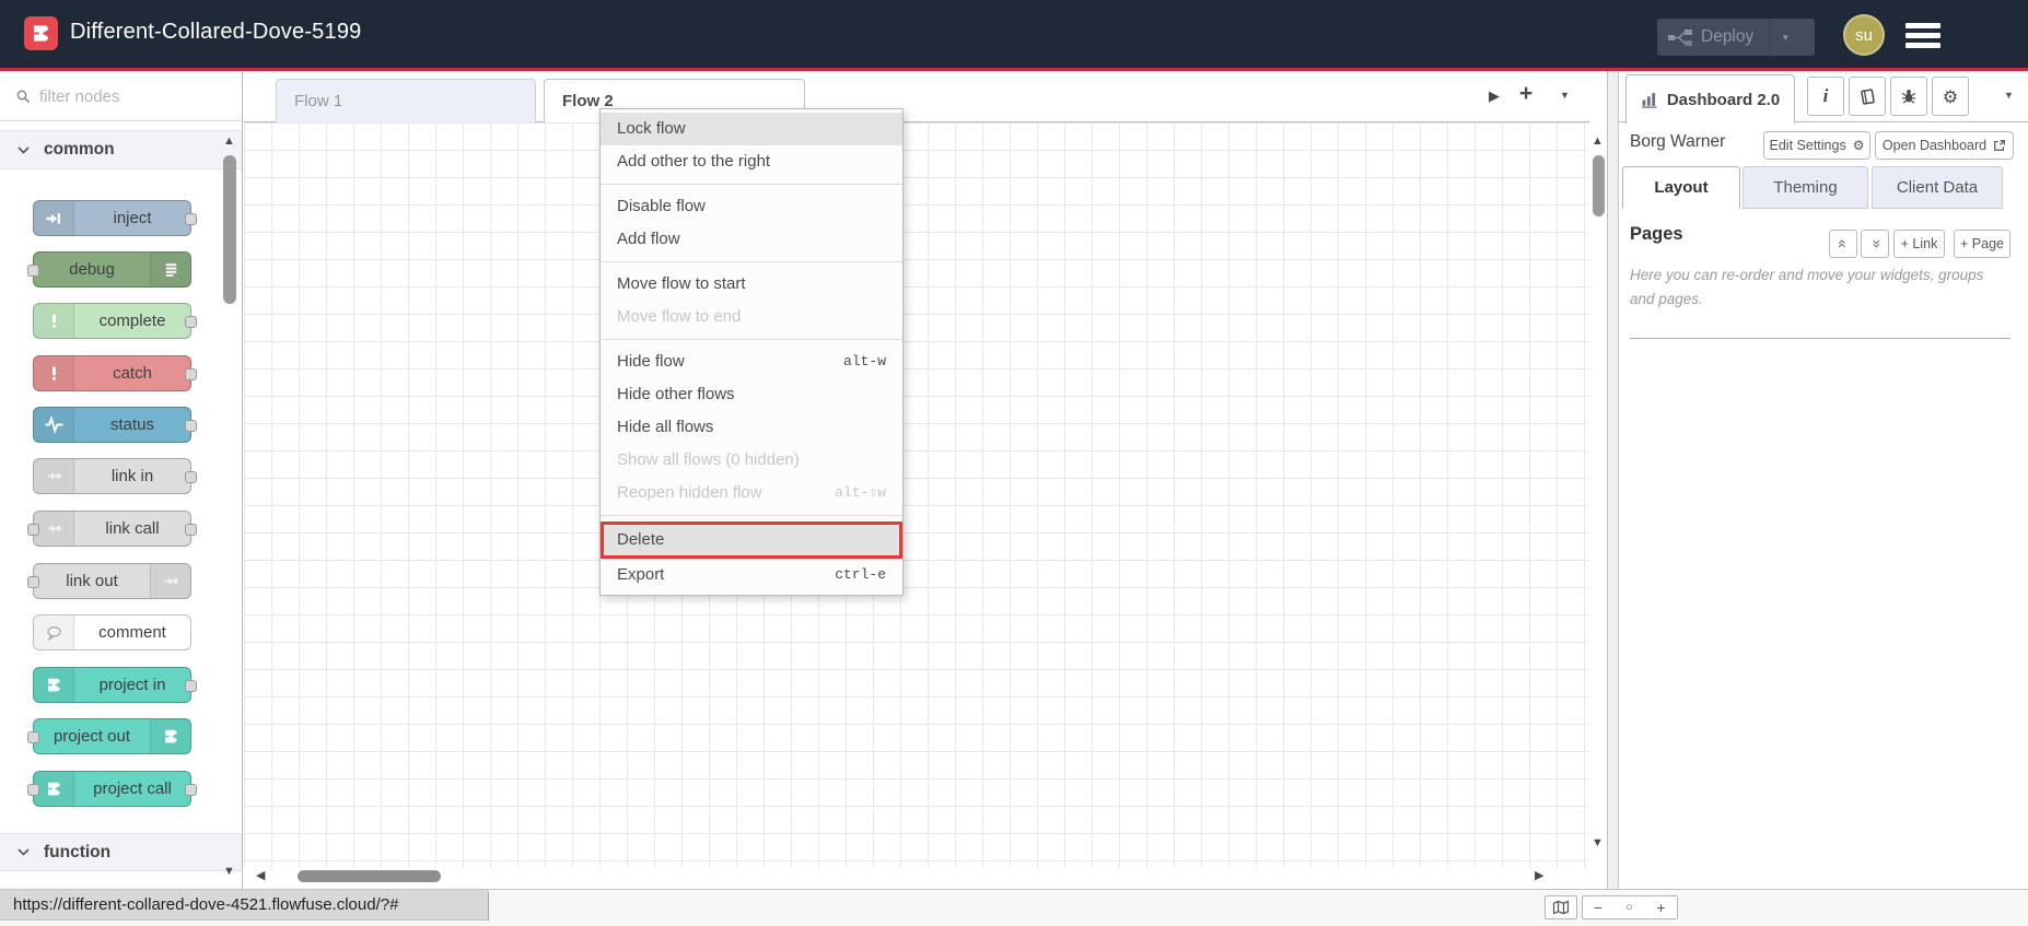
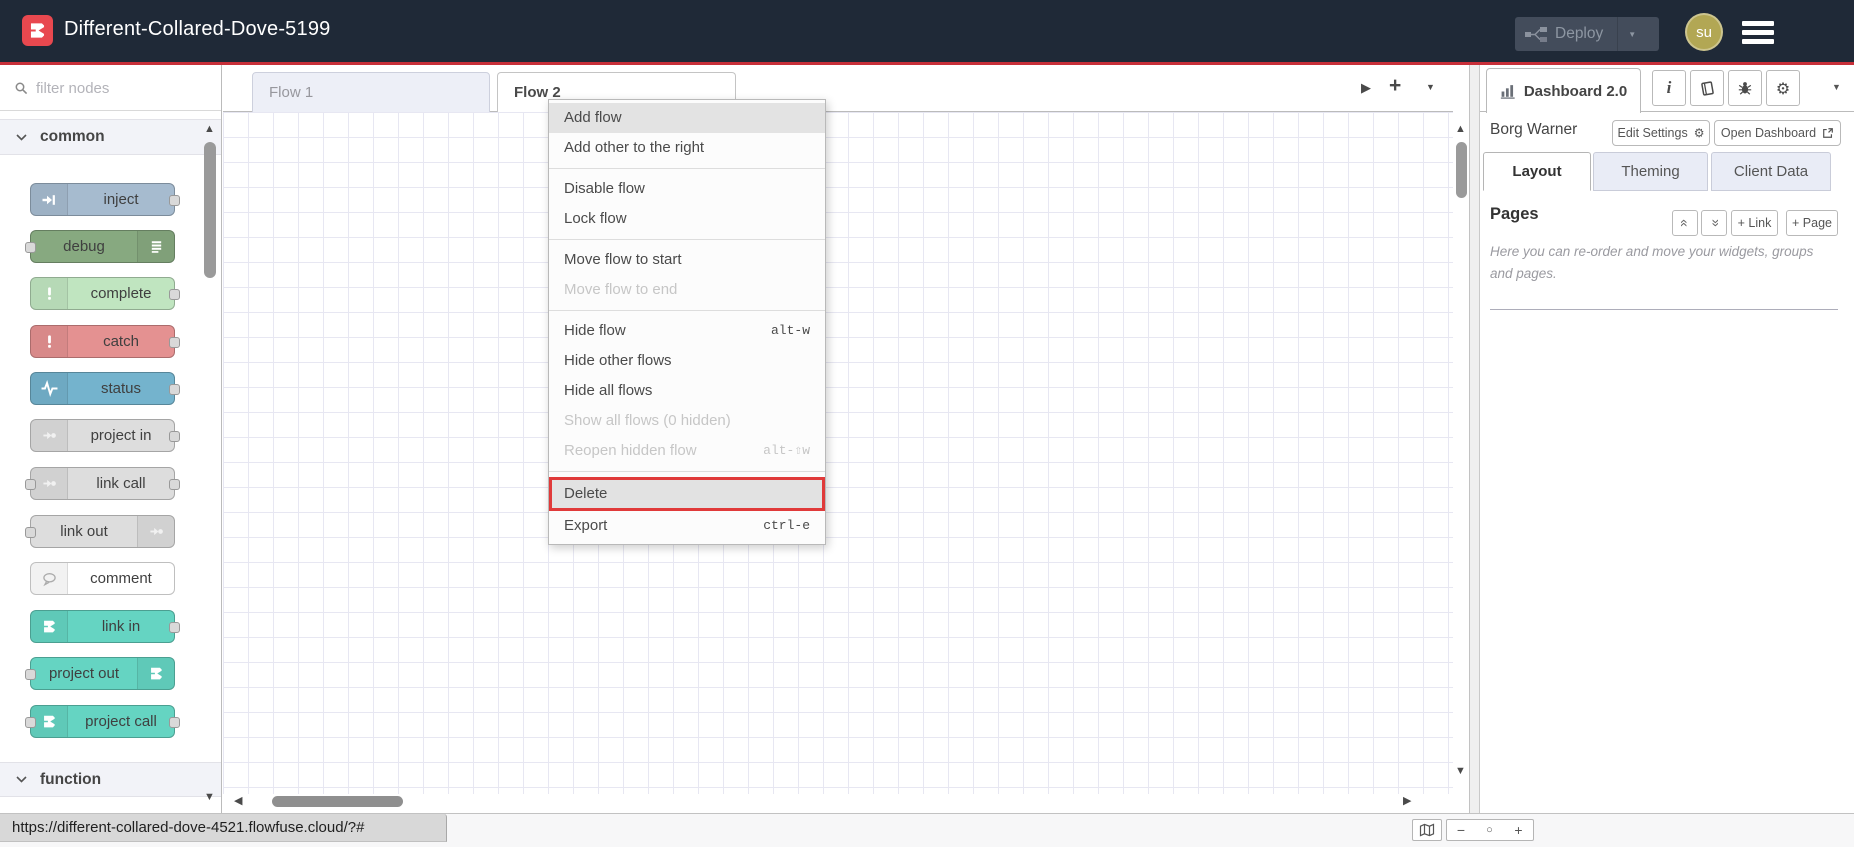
  Different-Collared-Dove-5199
  Deploy
  ▼
  su
  filter nodes
  common
  inject
  debug
  complete
  catch
  status
- link in
+ project in
  link call
  link out
  comment
- project in
+ link in
  project out
  project call
  function
  ▲
  ▼
  Flow 1
  Flow 2
  ▶
  +
  ▼
  ◀
  ▶
  ▲
  ▼
  Dashboard 2.0
  i
  ⚙
  ▼
  Borg Warner
  Edit Settings
  ⚙
  Open Dashboard
  Layout
  Theming
  Client Data
  Pages
  + Link
  + Page
  Here you can re-order and move your widgets, groups and pages.
- Lock flow
+ Add flow
  Add other to the right
  Disable flow
- Add flow
+ Lock flow
  Move flow to start
  Move flow to end
  Hide flow
  alt-w
  Hide other flows
  Hide all flows
  Show all flows (0 hidden)
  Reopen hidden flow
  alt-⇧w
  Delete
  Export
  ctrl-e
  https://different-collared-dove-4521.flowfuse.cloud/?#
  −
  ○
  +
